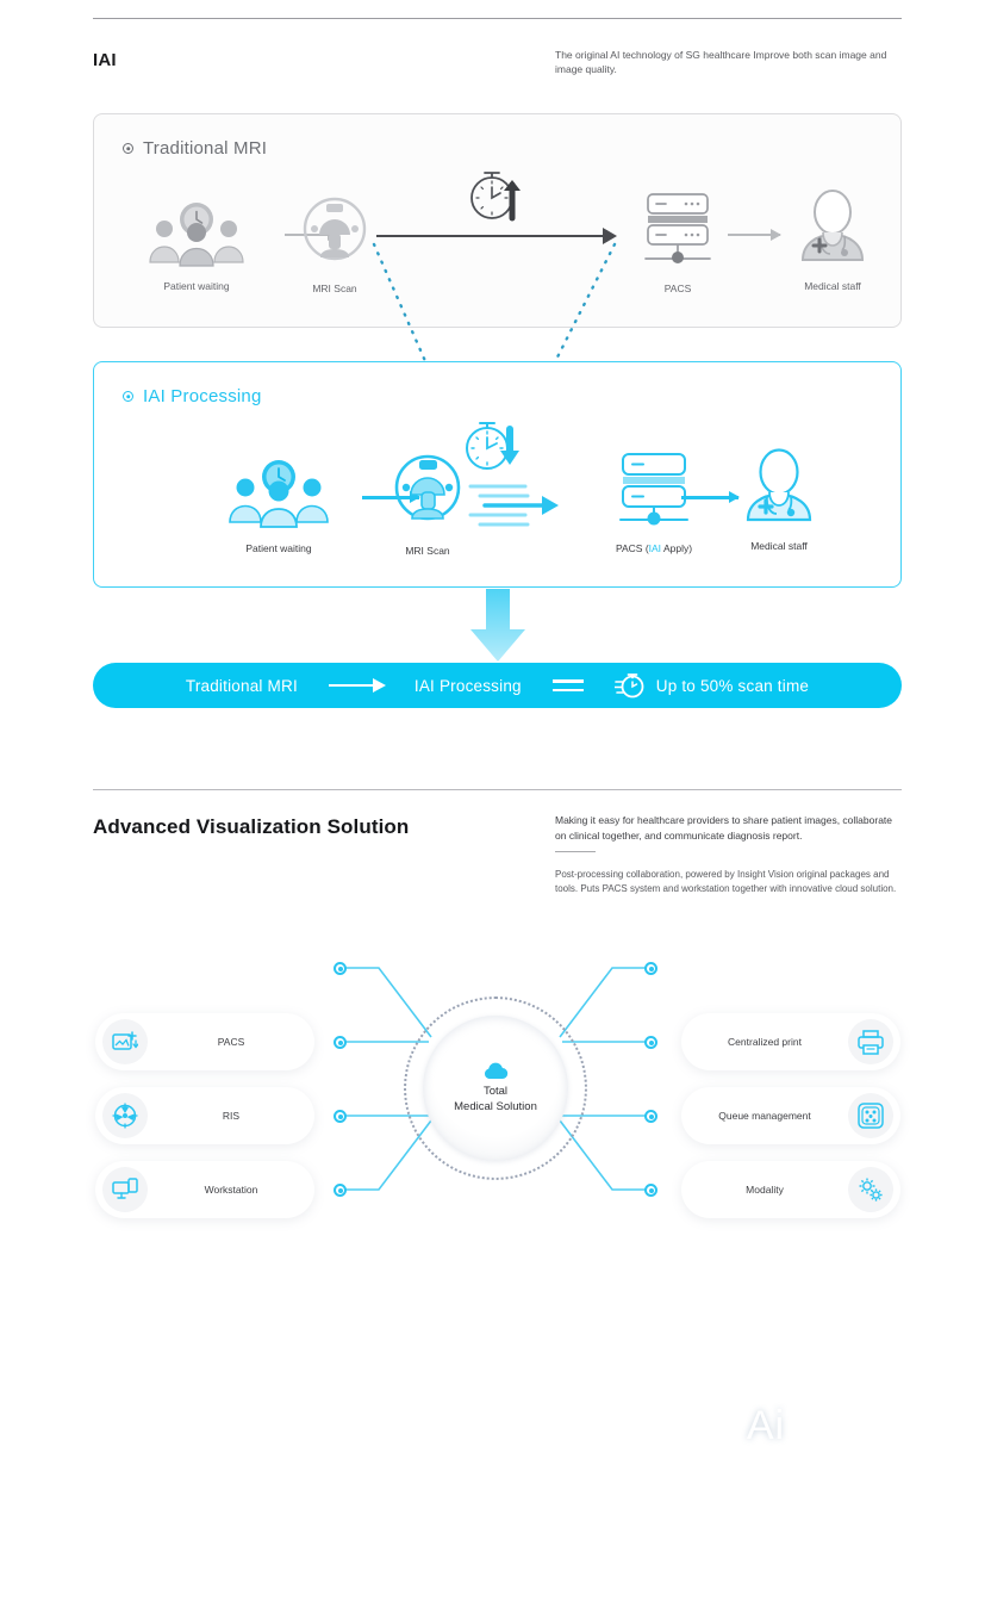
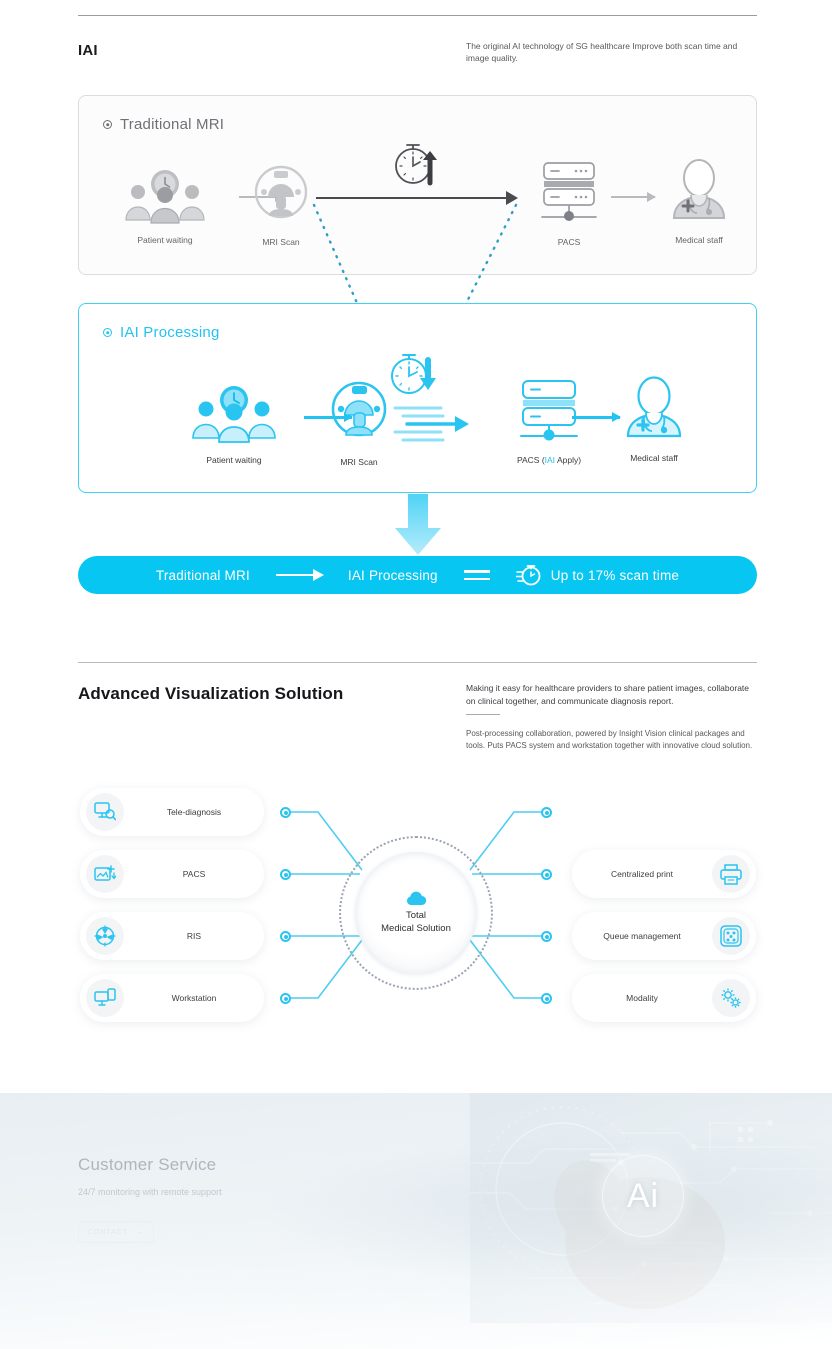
  IAI
- The original AI technology of SG healthcare Improve both scan image and image quality.
+ The original AI technology of SG healthcare Improve both scan time and image quality.
  Traditional MRI
  Patient waiting
  MRI Scan
  PACS
  Medical staff
  IAI Processing
  Patient waiting
  MRI Scan
  PACS (IAI Apply)
  Medical staff
  Traditional MRI
  IAI Processing
- Up to 50% scan time
+ Up to 17% scan time
  Advanced Visualization Solution
  Making it easy for healthcare providers to share patient images, collaborate on clinical together, and communicate diagnosis report.
- Post-processing collaboration, powered by Insight Vision original packages and tools. Puts PACS system and workstation together with innovative cloud solution.
+ Post-processing collaboration, powered by Insight Vision clinical packages and tools. Puts PACS system and workstation together with innovative cloud solution.
+ Tele-diagnosis
  PACS
  RIS
  Workstation
  Centralized print
  Queue management
  Modality
  Total
  Medical Solution
+ Customer Service
+ 24/7 monitoring with remote support
  Ai
